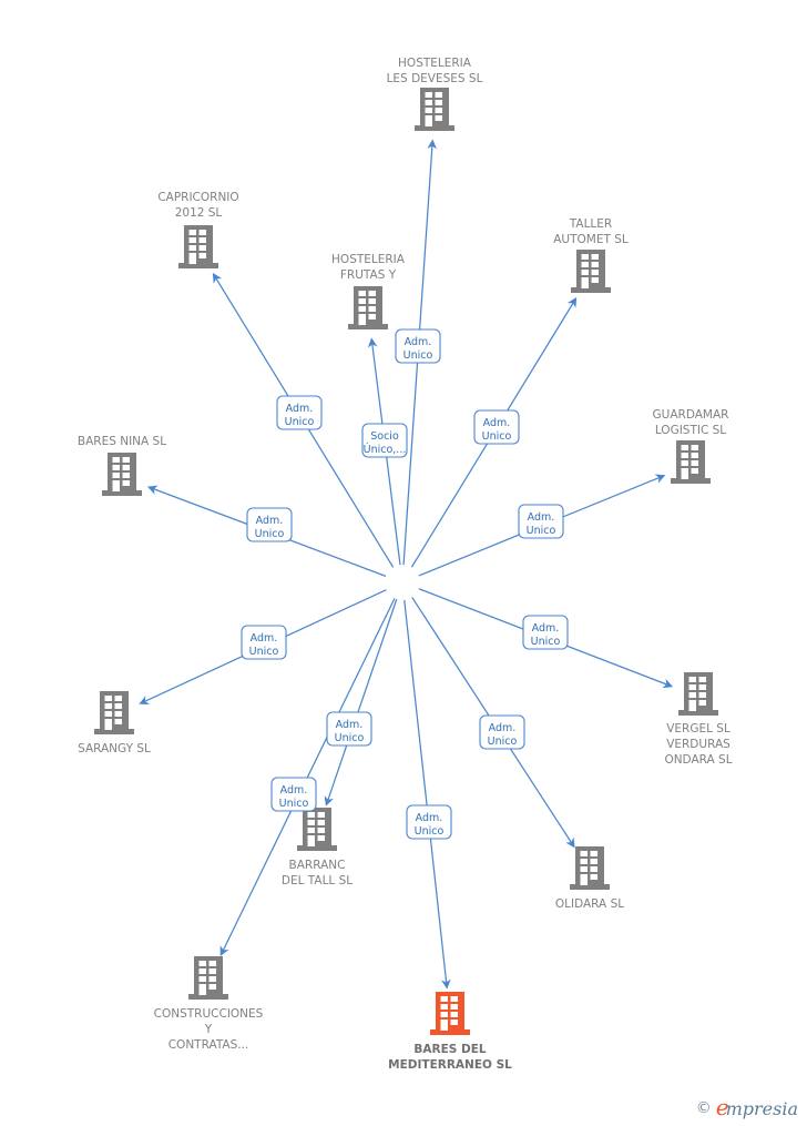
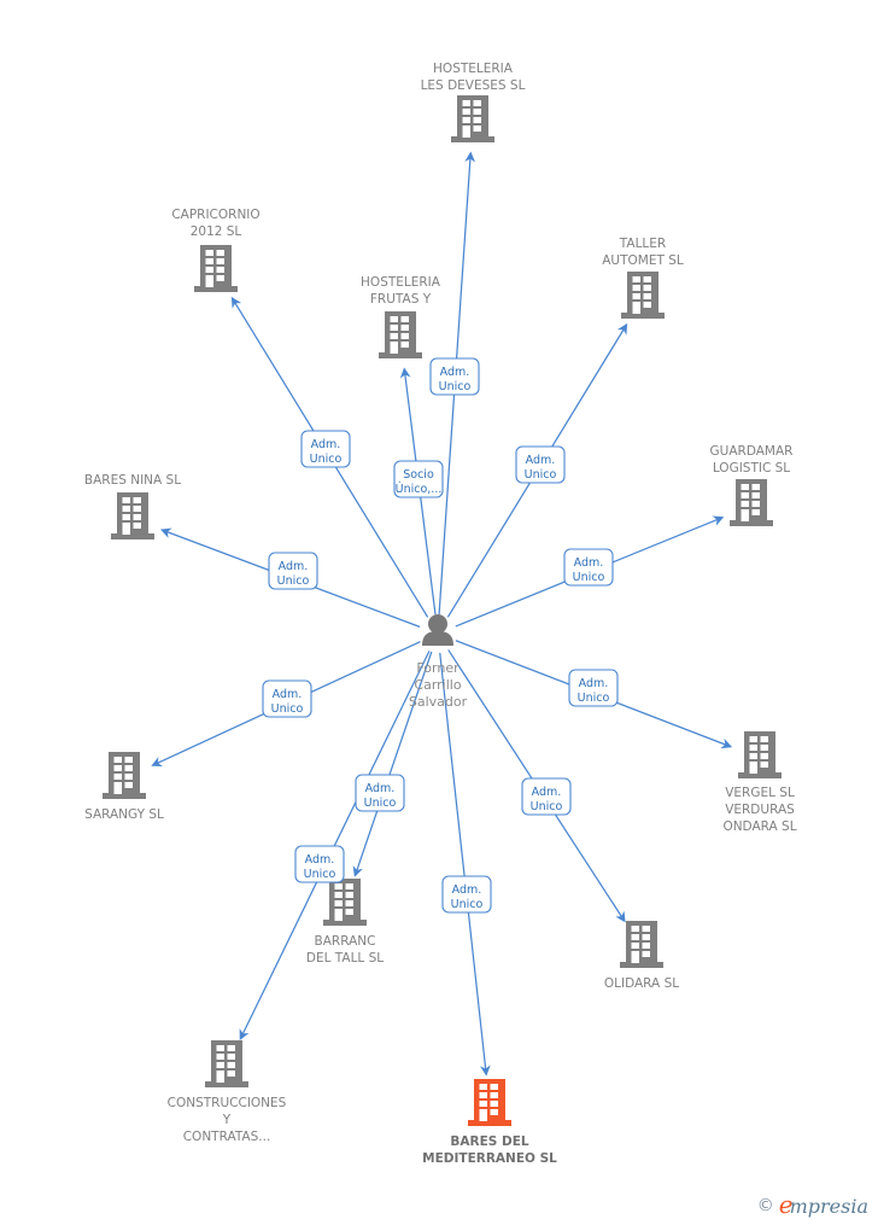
  HOSTELERIA LES DEVESES SL
  CAPRICORNIO 2012 SL
  HOSTELERIA FRUTAS Y
  TALLER AUTOMET SL
  BARES NINA SL
  GUARDAMAR LOGISTIC SL
  SARANGY SL
  VERGEL SL VERDURAS ONDARA SL
  BARRANC DEL TALL SL
  OLIDARA SL
  CONSTRUCCIONES Y CONTRATAS...
  BARES DEL MEDITERRANEO SL
  Adm. Unico
  Adm. Unico
  Socio Único,...
  Adm. Unico
  Adm. Unico
  Adm. Unico
  Adm. Unico
  Adm. Unico
  Adm. Unico
  Adm. Unico
  Adm. Unico
  Adm. Unico
+ Forner Carrillo Salvador
  ©
  empresia
